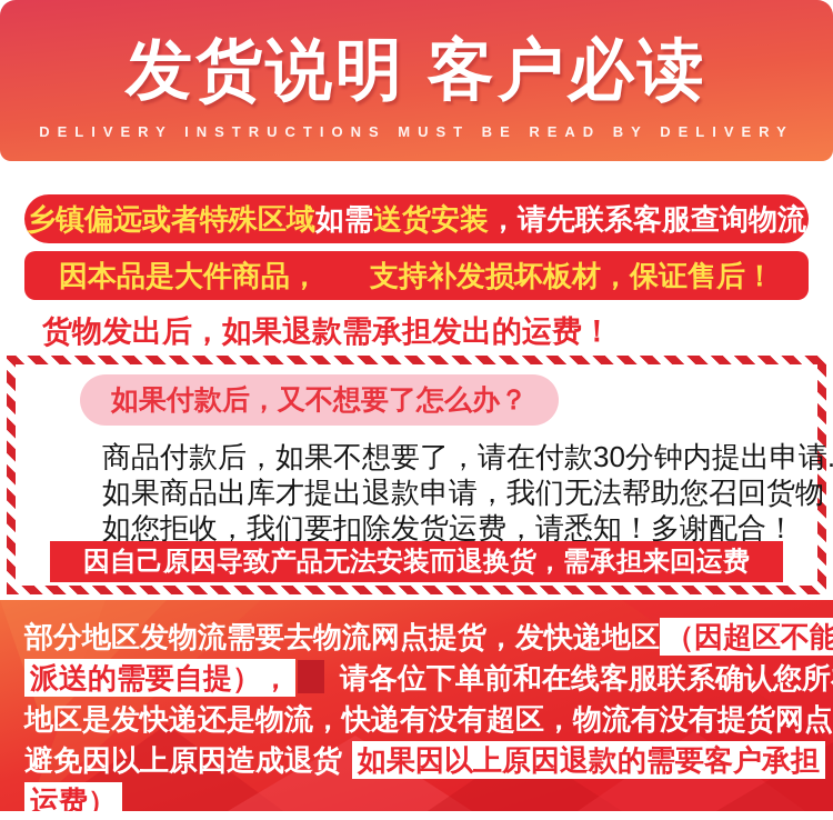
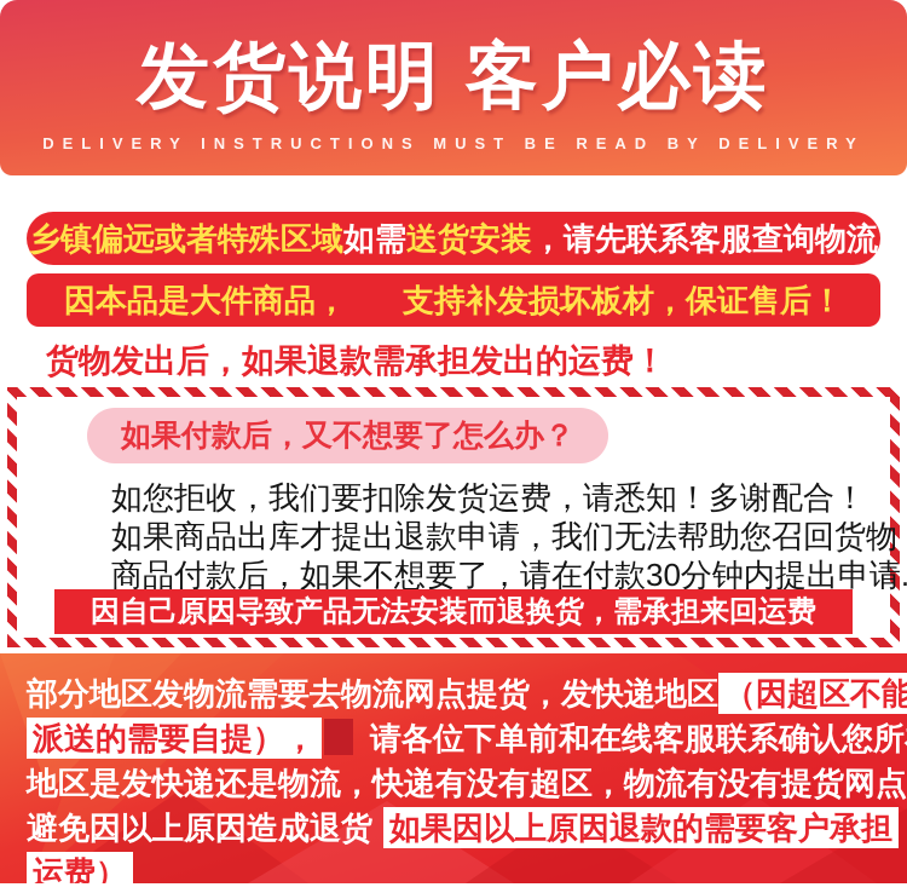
  发货说明 客户必读
  DELIVERY INSTRUCTIONS MUST BE READ BY DELIVERY
  乡镇偏远或者特殊区域
  如需
  送货安装
  ，请先联系客服查询物流
  因本品是大件商品，
  支持补发损坏板材，保证售后！
  货物发出后，如果退款需承担发出的运费！
  如果付款后，又不想要了怎么办？
- 商品付款后，如果不想要了，请在付款30分钟内提出申请.
+ 如您拒收，我们要扣除发货运费，请悉知！多谢配合！
  如果商品出库才提出退款申请，我们无法帮助您召回货物
- 如您拒收，我们要扣除发货运费，请悉知！多谢配合！
+ 商品付款后，如果不想要了，请在付款30分钟内提出申请.
  因自己原因导致产品无法安装而退换货，需承担来回运费
  部分地区发物流需要去物流网点提货，发快递地区 （因超区不能
  派送的需要自提）， 请各位下单前和在线客服联系确认您所
  地区是发快递还是物流，快递有没有超区，物流有没有提货网点
  避免因以上原因造成退货 如果因以上原因退款的需要客户承担
  运费）
